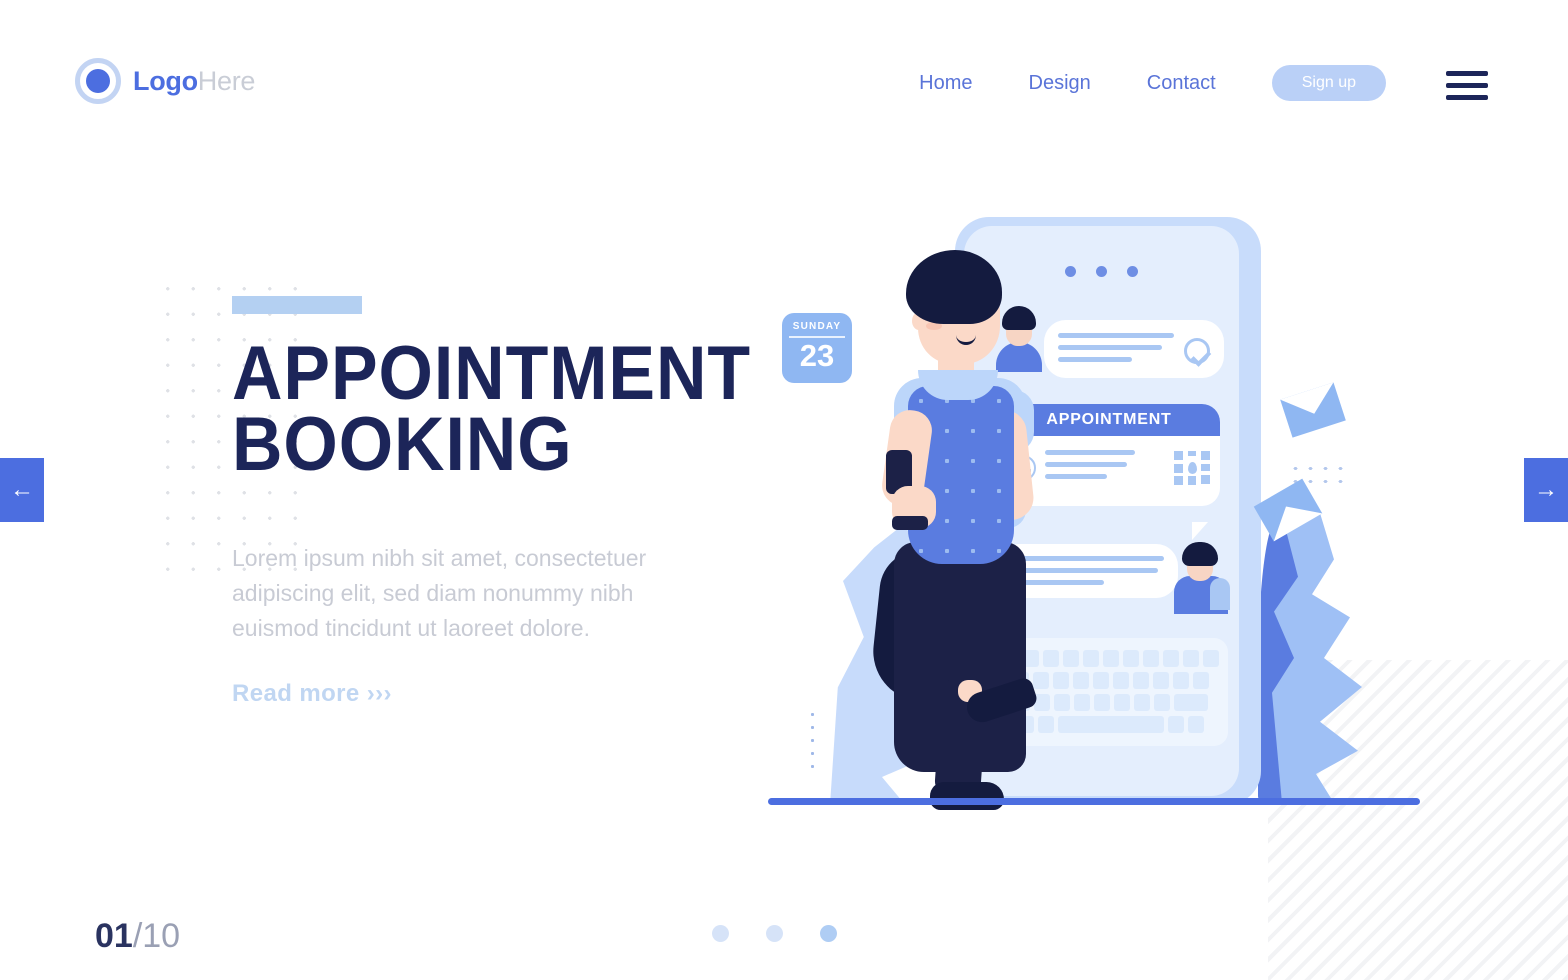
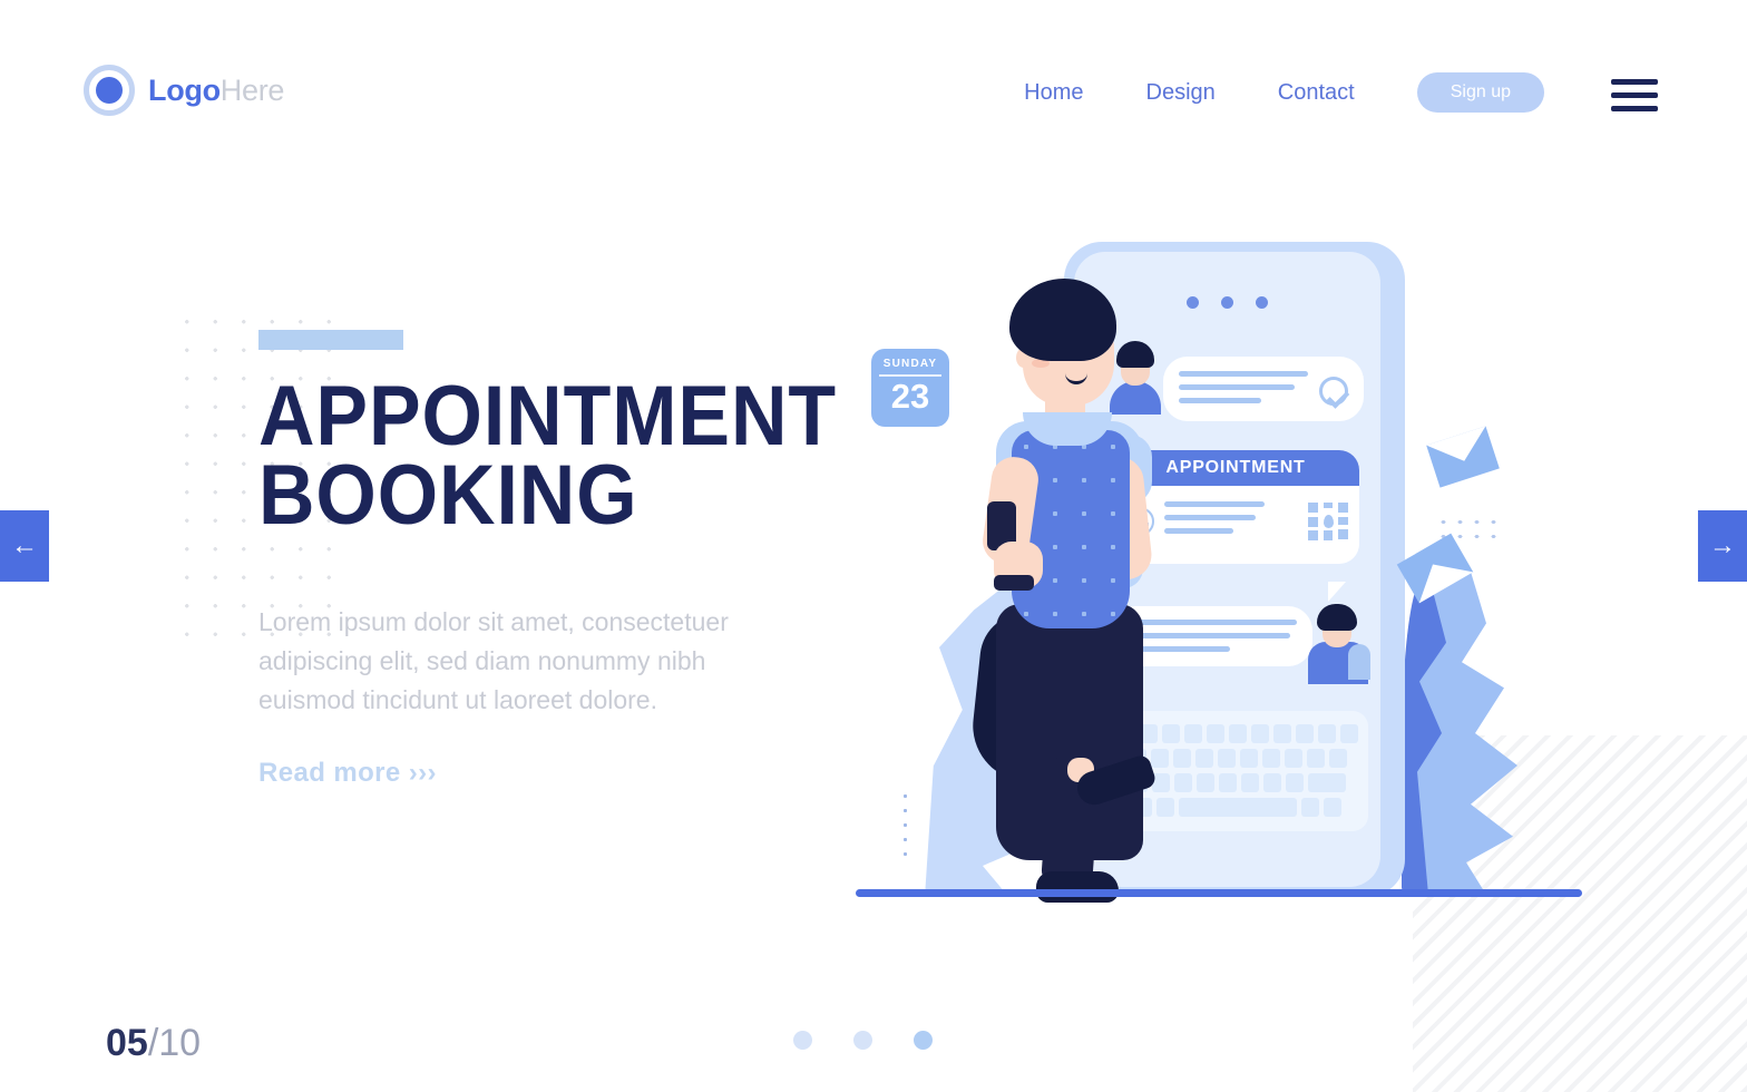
  LogoHere
  Home
  Design
  Contact
  Sign up
  APPOINTMENT
  BOOKING
- Lorem ipsum nibh sit amet, consectetuer adipiscing elit, sed diam nonummy nibh euismod tincidunt ut laoreet dolore.
+ Lorem ipsum dolor sit amet, consectetuer adipiscing elit, sed diam nonummy nibh euismod tincidunt ut laoreet dolore.
  Read more ›››
  APPOINTMENT
  SUNDAY
  23
  ←
  →
- 01/10
+ 05/10
